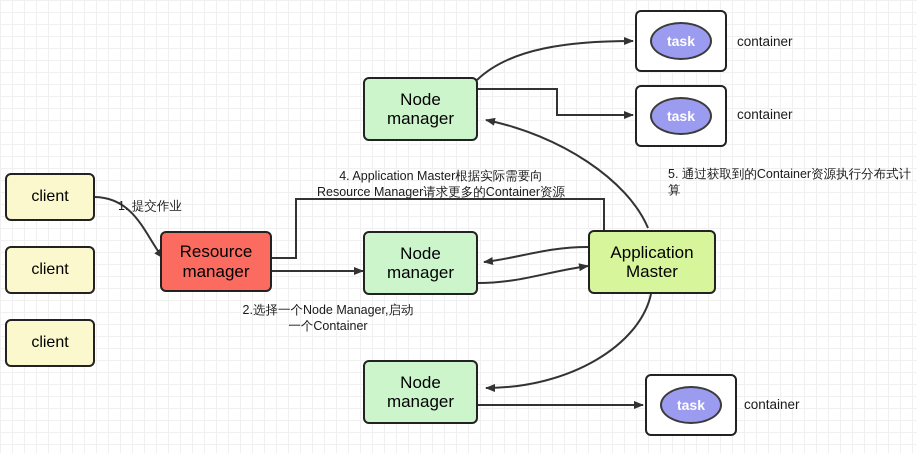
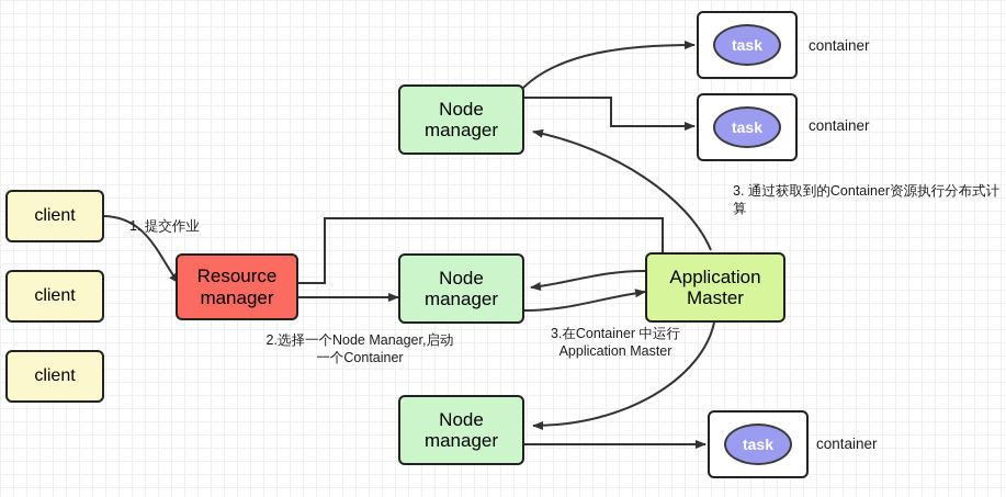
  client
  client
  client
  Resource
  manager
  Node
  manager
  Node
  manager
  Node
  manager
  Application
  Master
  task
  container
  task
  container
  task
  container
  1. 提交作业
- 4. Application Master根据实际需要向
- Resource Manager请求更多的Container资源
- 5. 通过获取到的Container资源执行分布式计算
+ 3. 通过获取到的Container资源执行分布式计算
  2.选择一个Node Manager,启动
  一个Container
+ 3.在Container 中运行
+ Application Master
